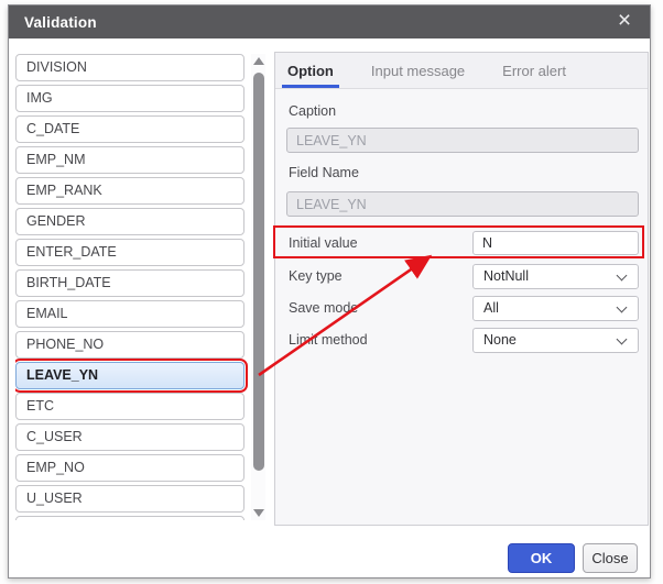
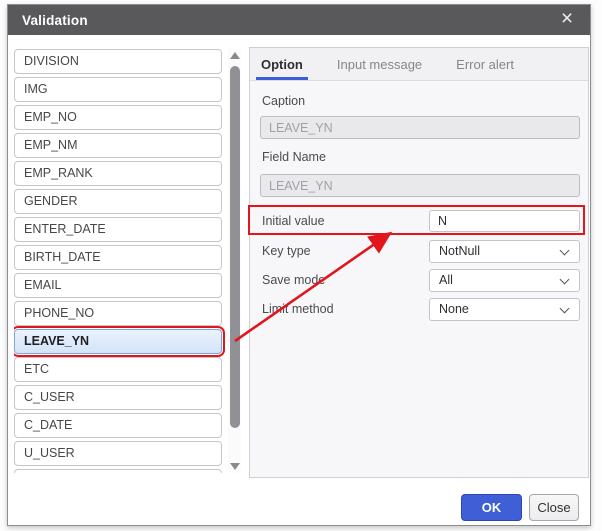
  Validation
  ×
  DIVISION
  IMG
- C_DATE
+ EMP_NO
  EMP_NM
  EMP_RANK
  GENDER
  ENTER_DATE
  BIRTH_DATE
  EMAIL
  PHONE_NO
  LEAVE_YN
  ETC
  C_USER
- EMP_NO
+ C_DATE
  U_USER
  Option
  Input message
  Error alert
  Caption
  LEAVE_YN
  Field Name
  LEAVE_YN
  Initial value
  N
  Key type
  NotNull
  Save mod
  All
  Limit method
  None
  OK
  Close
